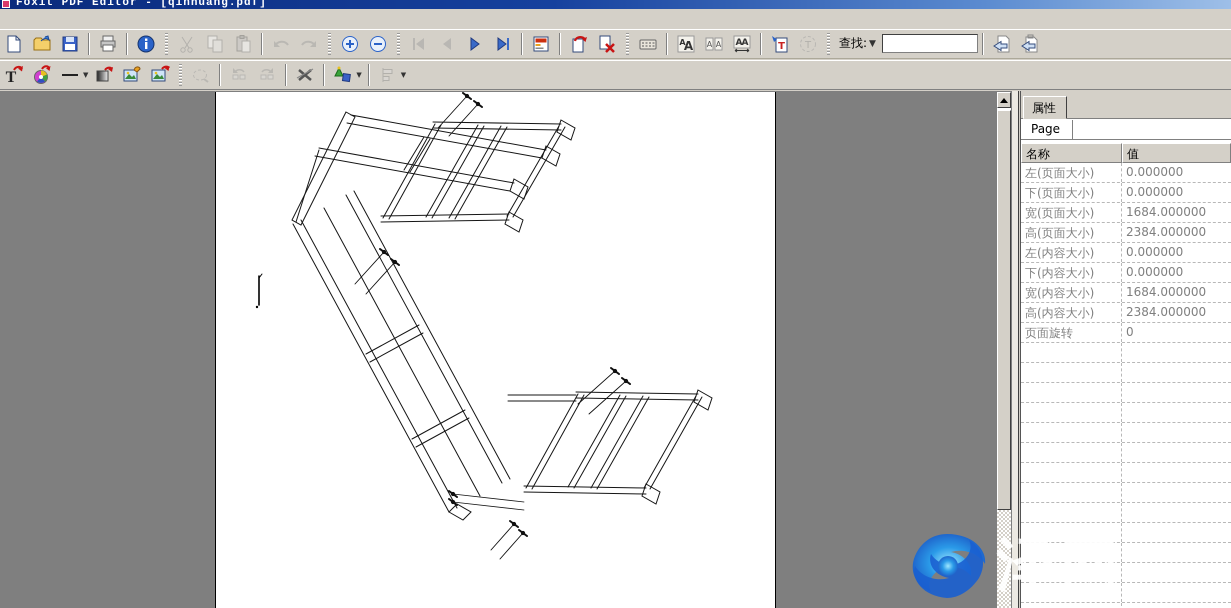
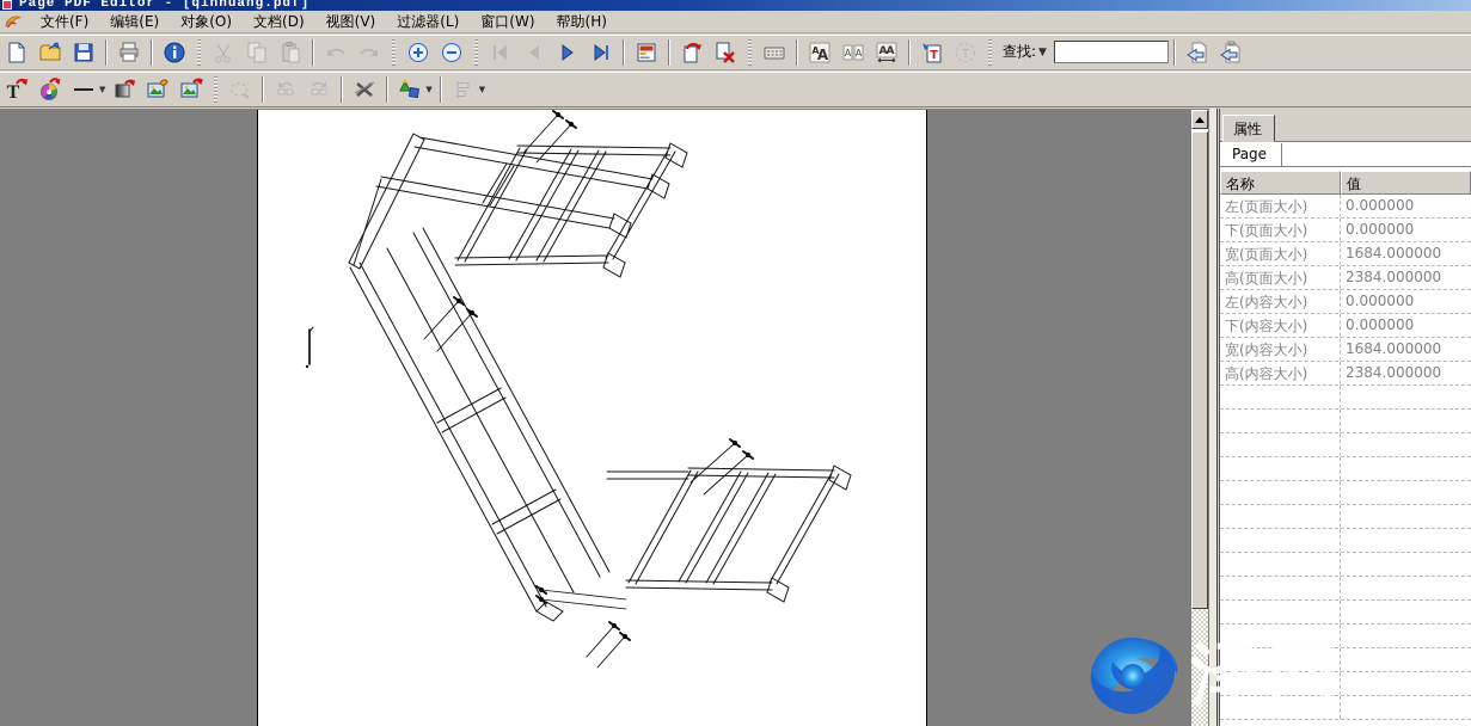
- Foxit PDF Editor - [qinhuang.pdf]
+ Page PDF Editor - [qinhuang.pdf]
+ 文件(F)
+ 编辑(E)
+ 对象(O)
+ 文档(D)
+ 视图(V)
+ 过滤器(L)
+ 窗口(W)
+ 帮助(H)
  A
  A
  A
  A
  A
  A
  T
  T
  查找:
  ▼
  T
  ▼
  ▼
  ▼
  属性
  Page
  名称
  值
  左(页面大小)
  0.000000
  下(页面大小)
  0.000000
  宽(页面大小)
  1684.000000
  高(页面大小)
  2384.000000
  左(内容大小)
  0.000000
  下(内容大小)
  0.000000
  宽(内容大小)
  1684.000000
  高(内容大小)
  2384.000000
- 页面旋转
- 0
  泽网
